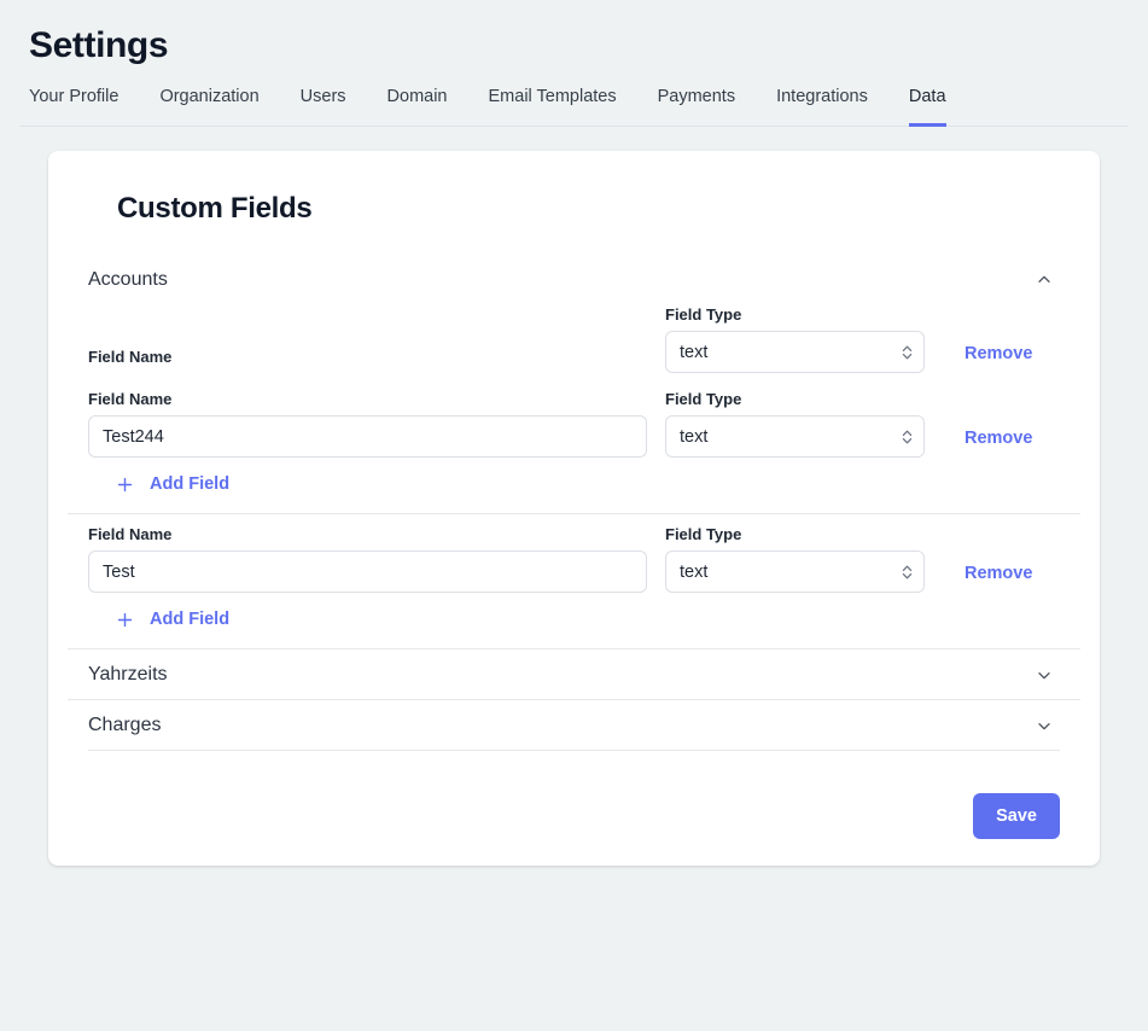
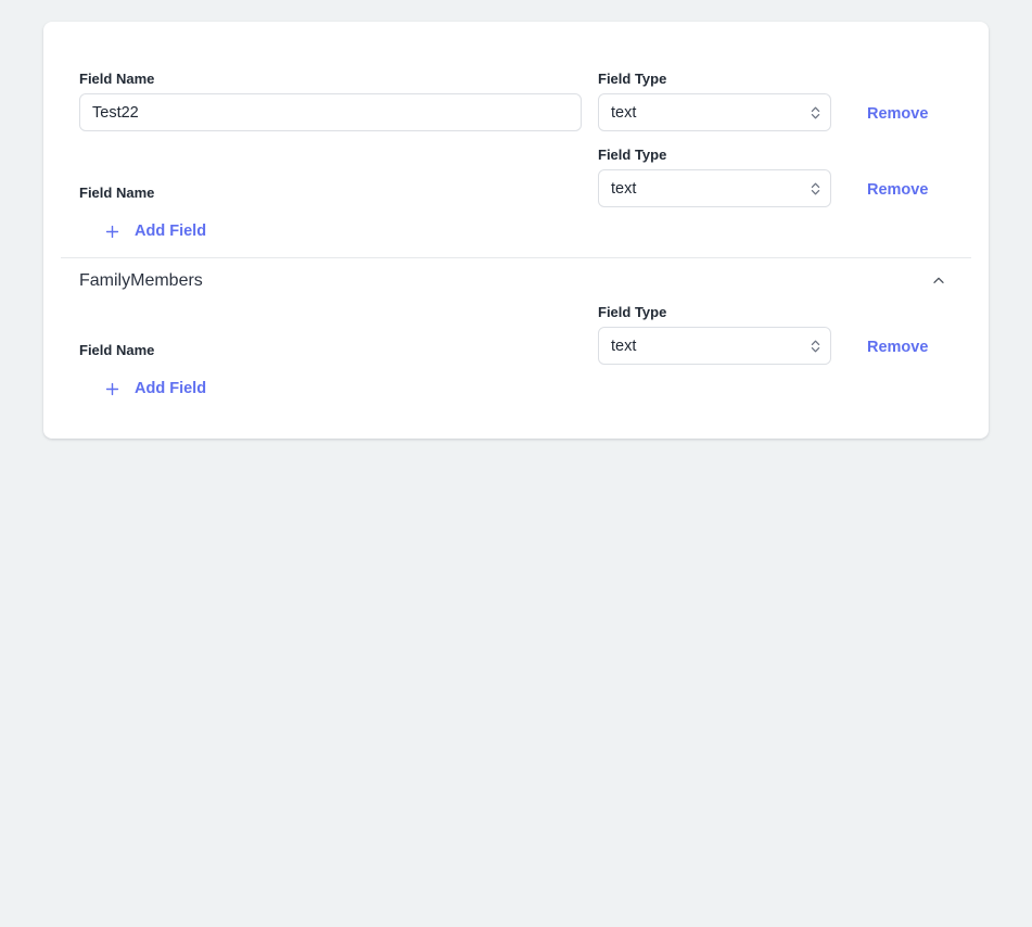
- Settings
- Your Profile
- Organization
- Users
- Domain
- Email Templates
- Payments
- Integrations
- Data
- Custom Fields
- Accounts
  Field Name
+ Test22
  Field Type
  text
  Remove
  Field Name
- Test244
  Field Type
  text
  Remove
  Add Field
+ FamilyMembers
  Field Name
- Test
  Field Type
  text
  Remove
  Add Field
- Yahrzeits
- Charges
- Save
